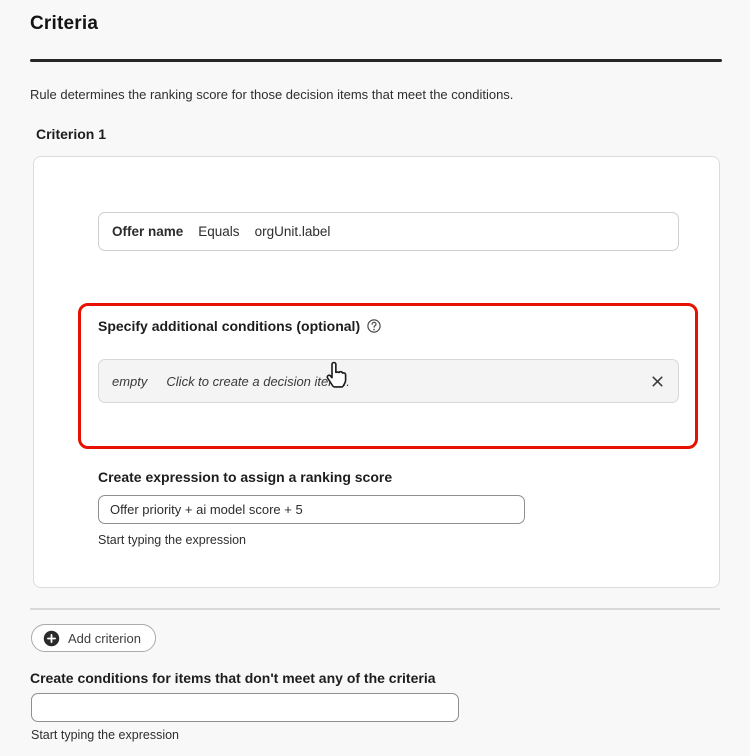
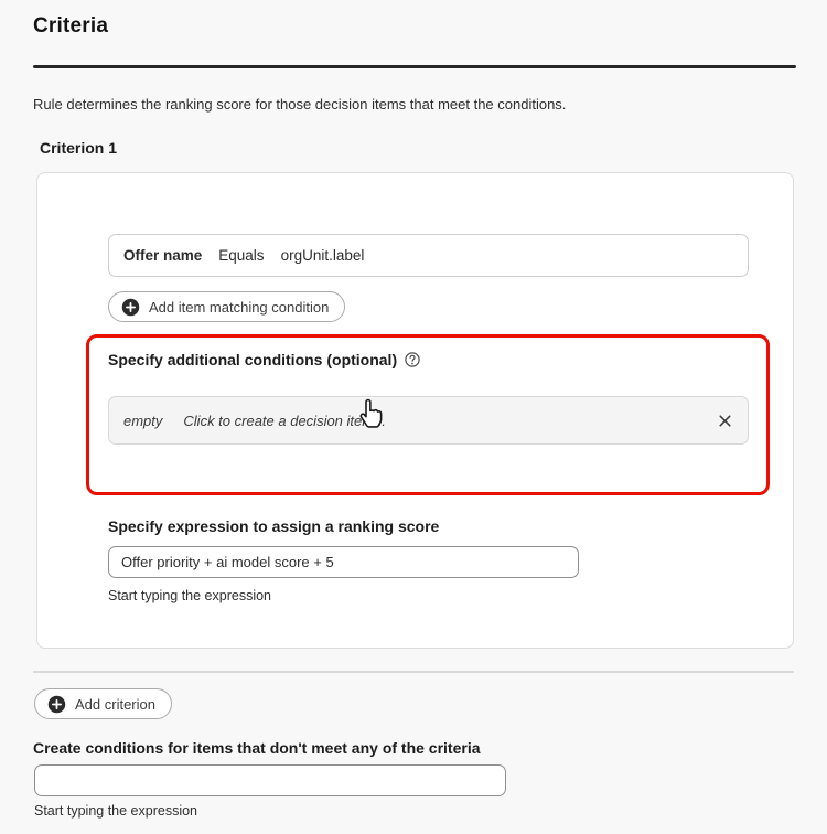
  Criteria
  Rule determines the ranking score for those decision items that meet the conditions.
  Criterion 1
  Offer name
  Equals
  orgUnit.label
+ Add item matching condition
  Specify additional conditions (optional)
  empty
  Click to create a decision ite.
- Create expression to assign a ranking score
+ Specify expression to assign a ranking score
  Offer priority + ai model score + 5
  Start typing the expression
  Add criterion
  Create conditions for items that don't meet any of the criteria
  Start typing the expression
